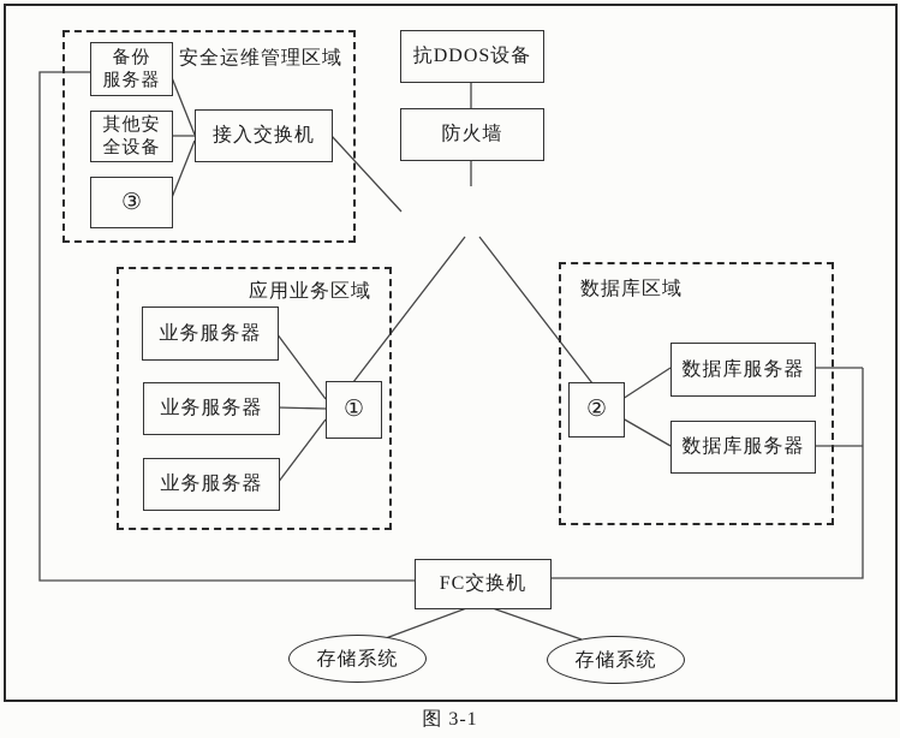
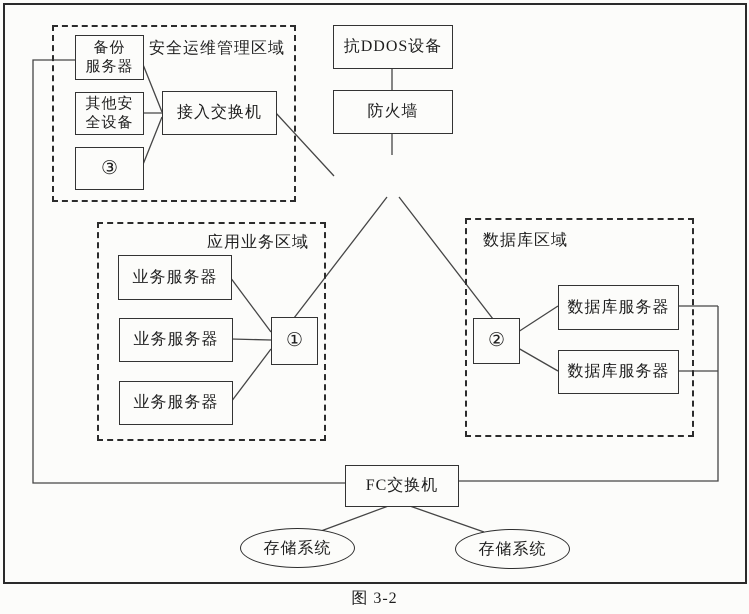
  安全运维管理区域
  备份
  服务器
  其他安
  全设备
  ③
  接入交换机
  抗DDOS设备
  防火墙
  应用业务区域
  业务服务器
  业务服务器
  业务服务器
  ①
  数据库区域
  ②
  数据库服务器
  数据库服务器
  FC交换机
  存储系统
  存储系统
- 图 3-1
+ 图 3-2
